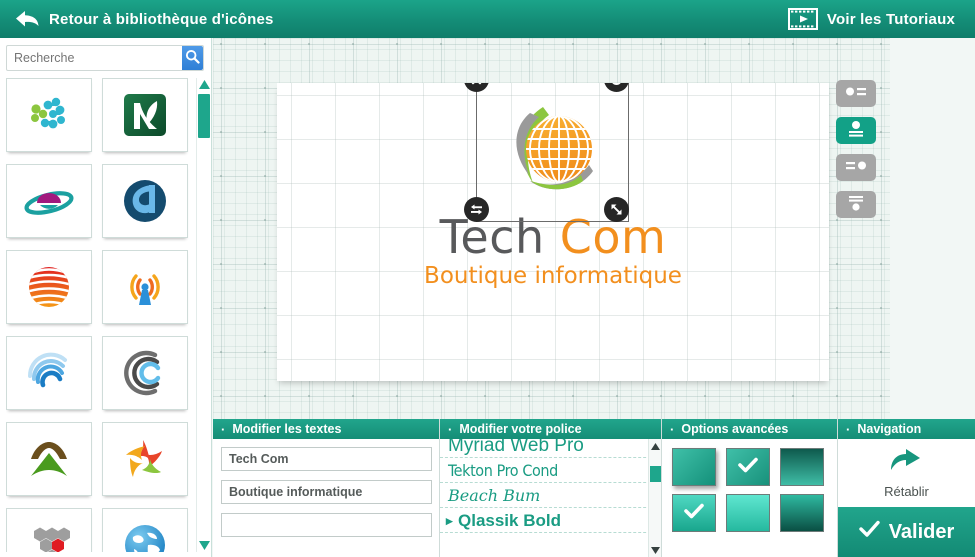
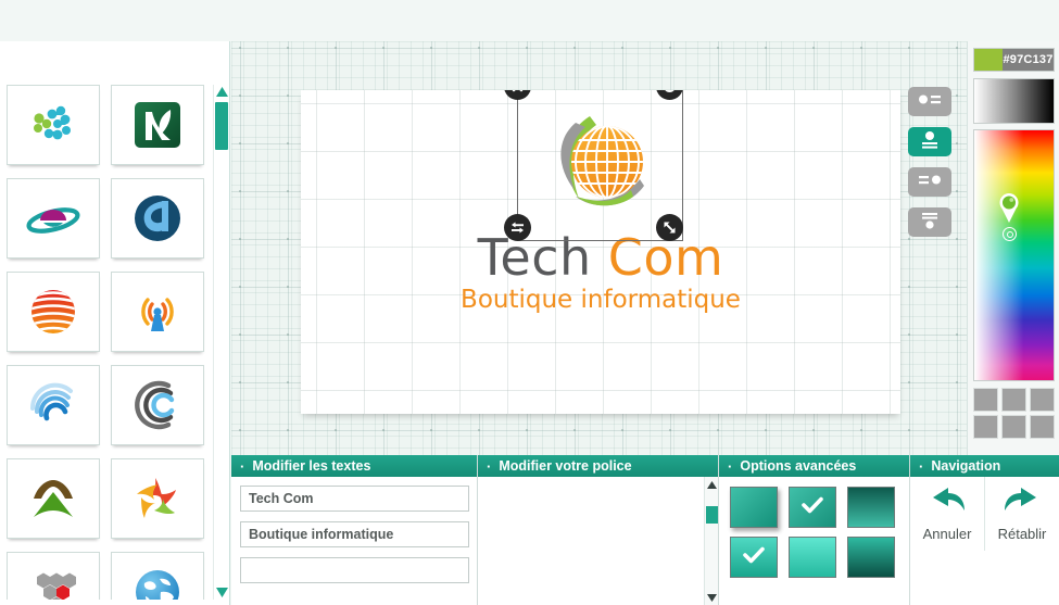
- Retour à bibliothèque d'icônes
- Voir les Tutoriaux
- Recherche
  Tech Com
  Boutique informatique
+ #97C137
  ·
  Modifier les textes
  Tech Com
  Boutique informatique
  ·
  Modifier votre police
- Myriad Web Pro
- Tekton Pro Cond
- Beach Bum
- Qlassik Bold
  ·
  Options avancées
  ·
  Navigation
+ Annuler
  Rétablir
- Valider
